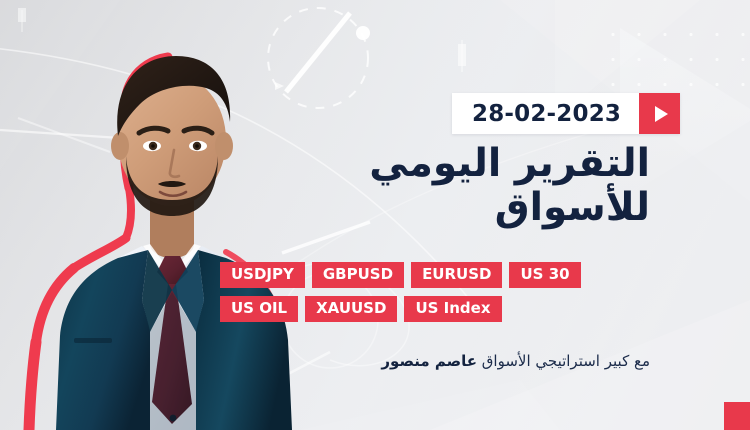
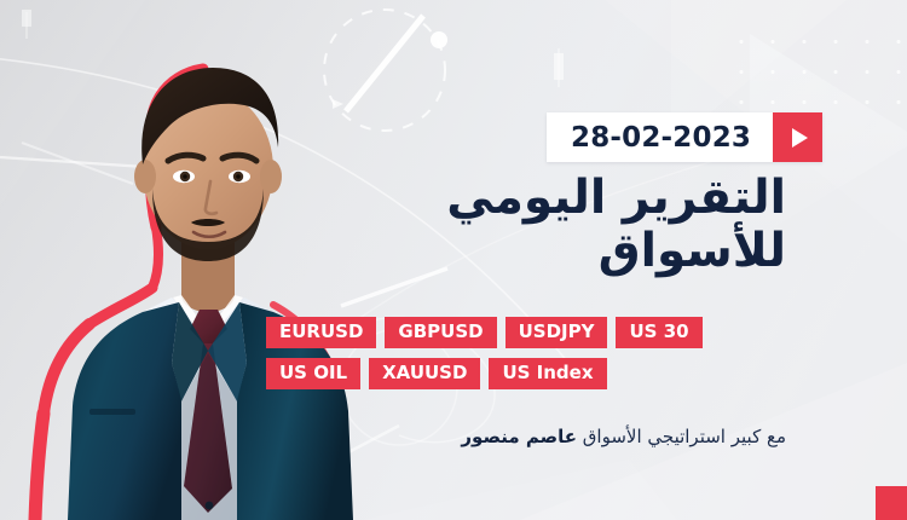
  28-02-2023
  التقرير اليومي
  للأسواق
- USDJPY
+ EURUSD
  GBPUSD
- EURUSD
+ USDJPY
  US 30
  US OIL
  XAUUSD
  US Index
  مع كبير استراتيجي الأسواق عاصم منصور
